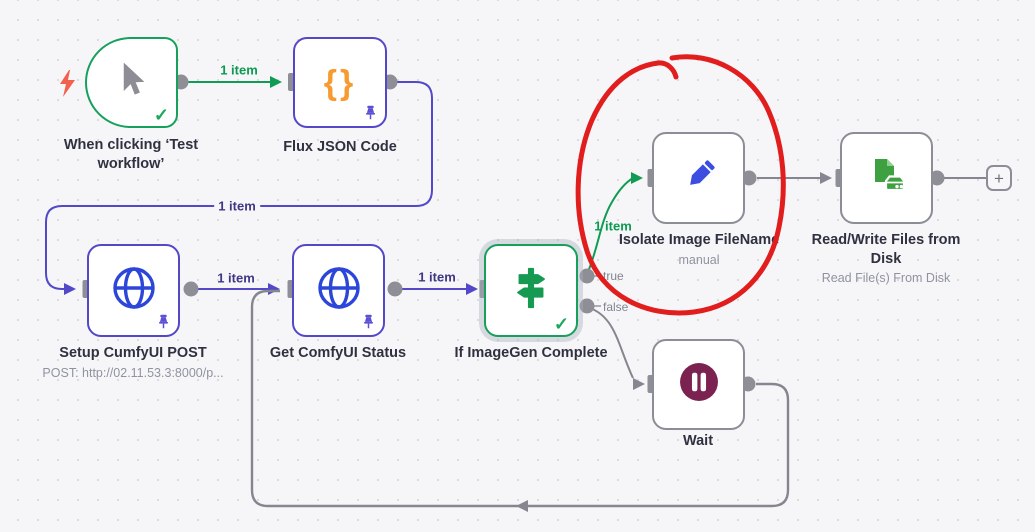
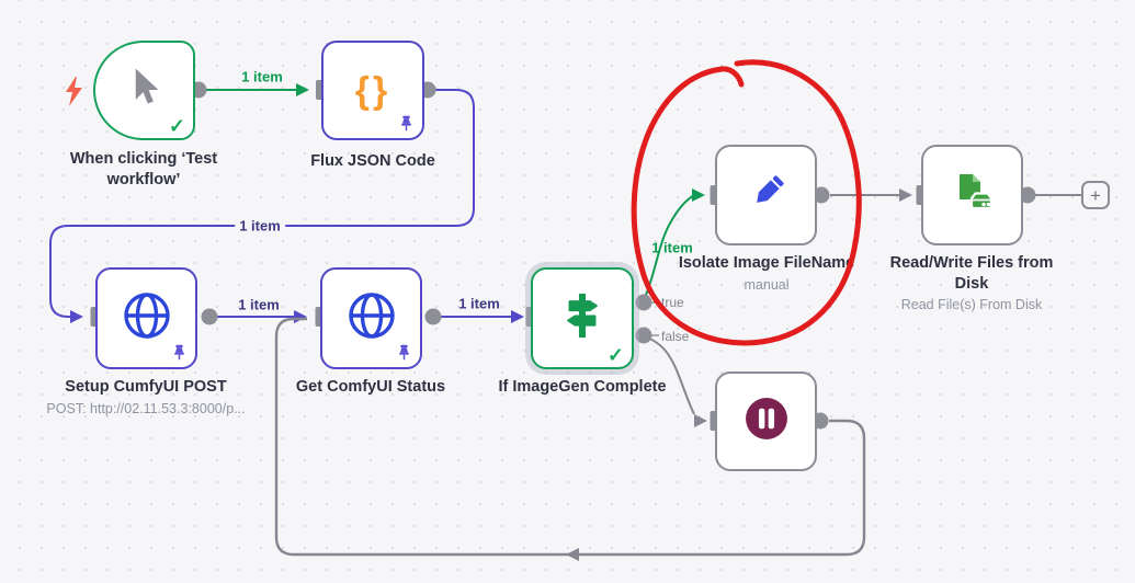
  ✓
  {}
  ✓
  +
  When clicking ‘Test workflow’
  Flux JSON Code
  Setup CumfyUI POST
  POST: http://02.11.53.3:8000/p...
  Get ComfyUI Status
  If ImageGen Complete
  Isolate Image FileNam
  manual
  Read/Write Files from Disk
  Read File(s) From Disk
- Wait
  1 item
  1 item
  1 item
  1 item
  1 item
  true
  false
